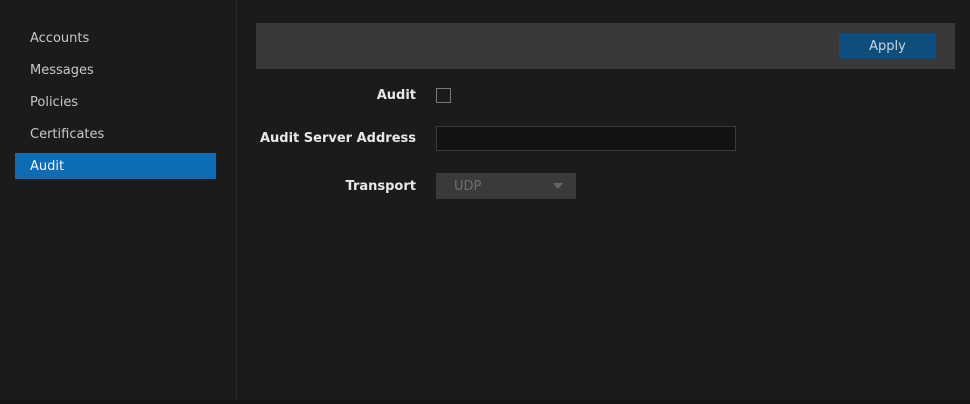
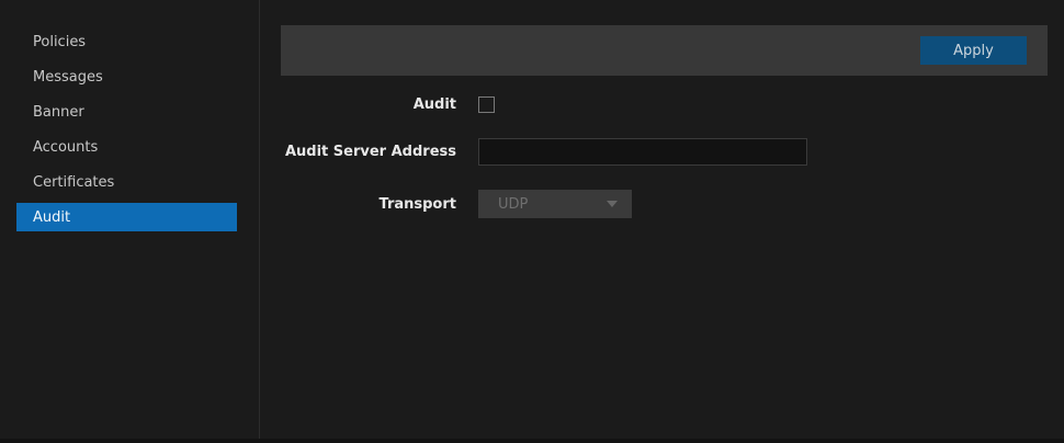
- Accounts
+ Policies
  Messages
+ Banner
- Policies
+ Accounts
  Certificates
  Audit
  Apply
  Audit
  Audit Server Address
  Transport
  UDP
